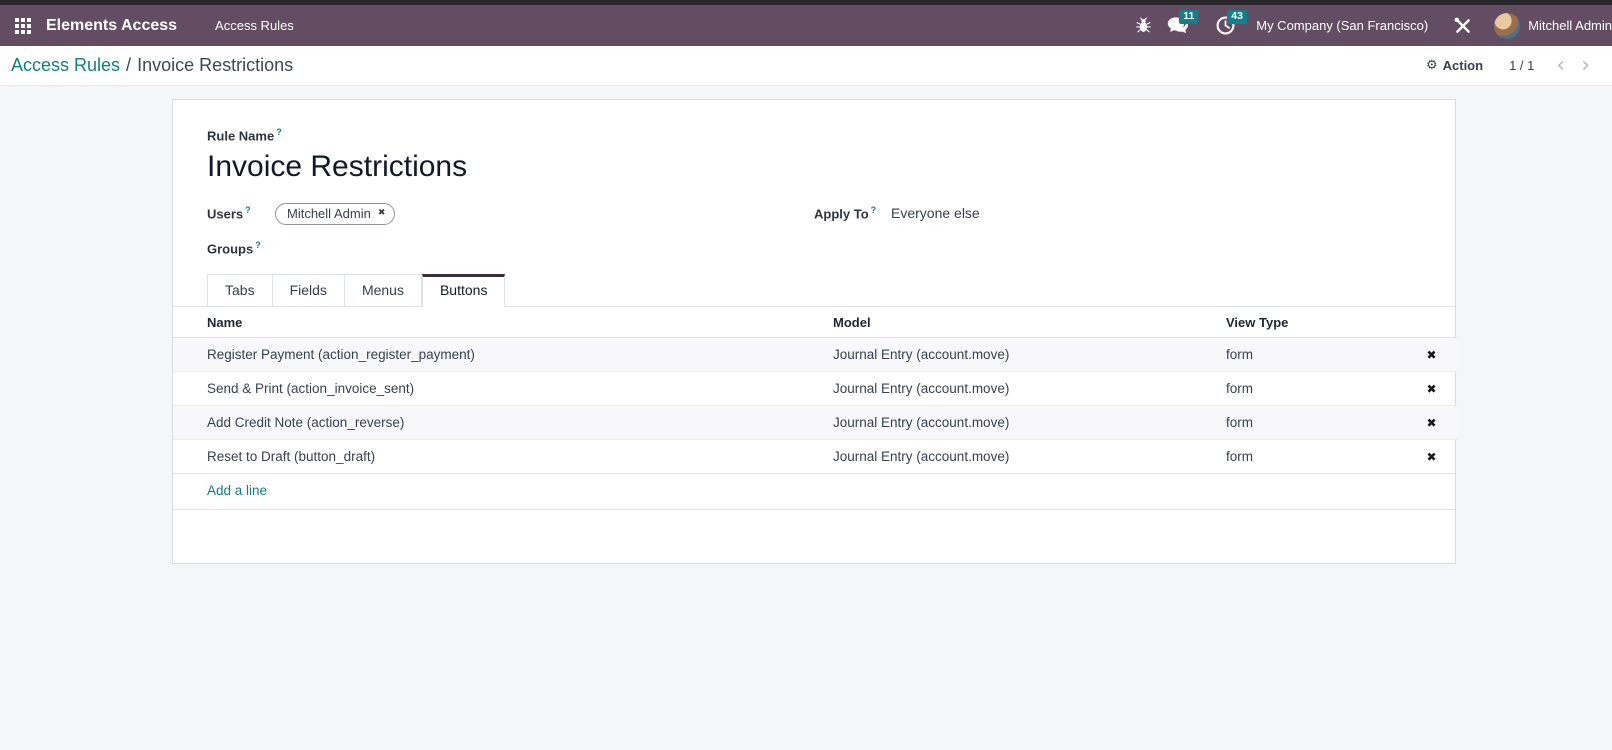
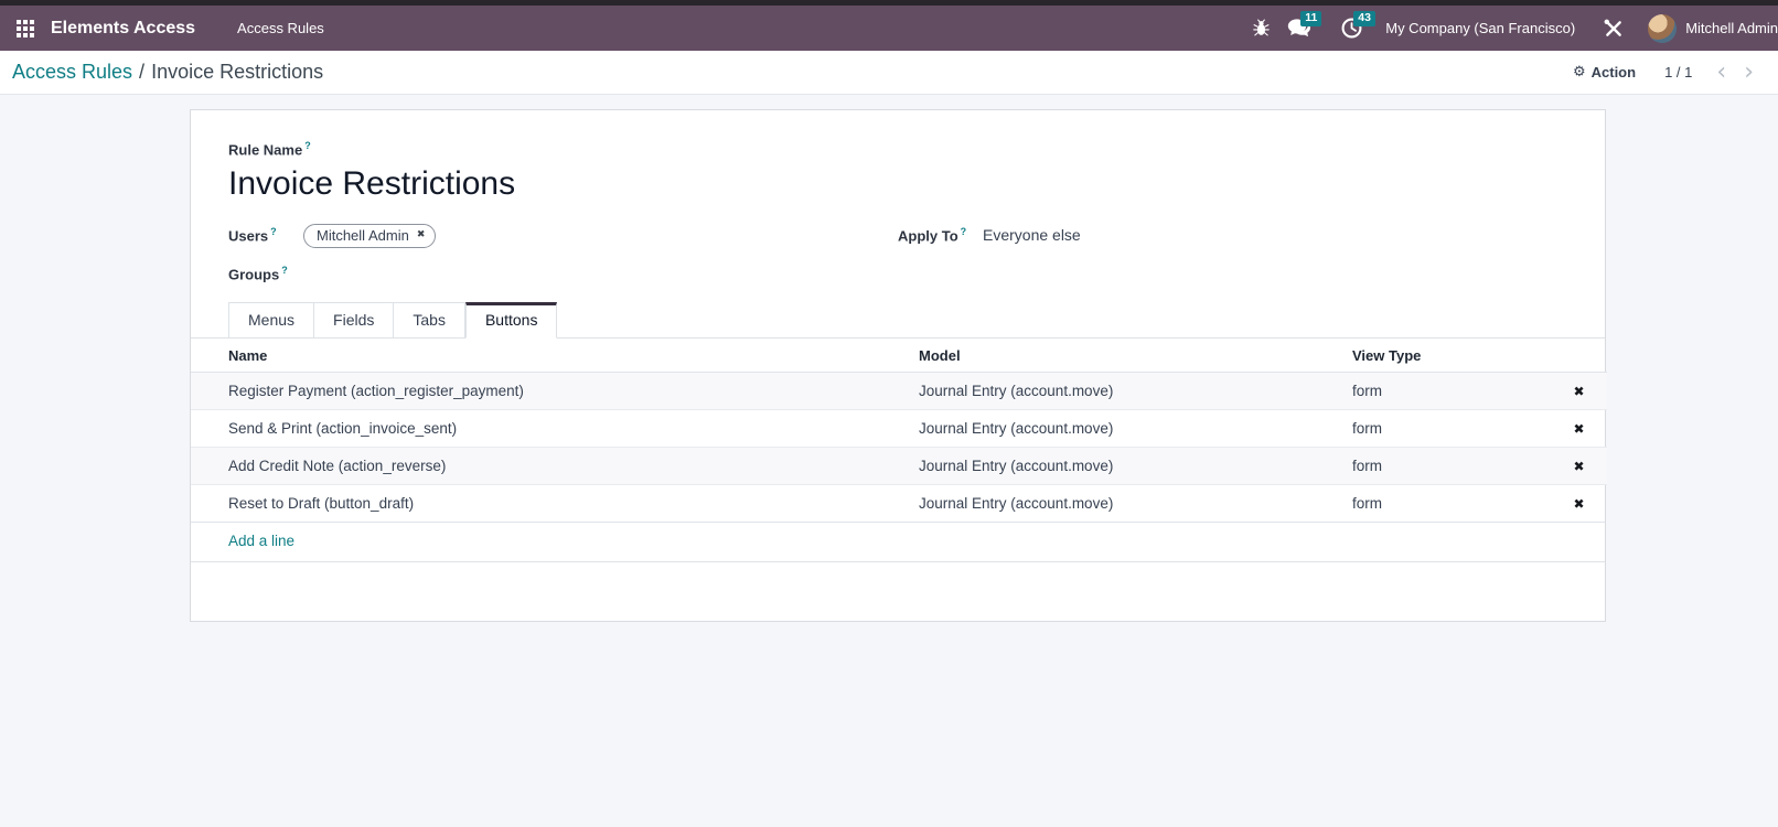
  Elements Access
  Access Rules
  11
  43
  My Company (San Francisco)
  Mitchell Admin
  Access Rules
  /
  Invoice Restrictions
  ⚙
  Action
  1 / 1
  ‹
  ›
  Rule Name ?
  Invoice Restrictions
  Users ?
  Mitchell Admin
  ✖
  Groups ?
  Apply To ?
  Everyone else
- Tabs
+ Menus
  Fields
- Menus
+ Tabs
  Buttons
  Name	Model	View Type
  Register Payment (action_register_payment)	Journal Entry (account.move)	form	✖
  Send & Print (action_invoice_sent)	Journal Entry (account.move)	form	✖
  Add Credit Note (action_reverse)	Journal Entry (account.move)	form	✖
  Reset to Draft (button_draft)	Journal Entry (account.move)	form	✖
  Add a line
